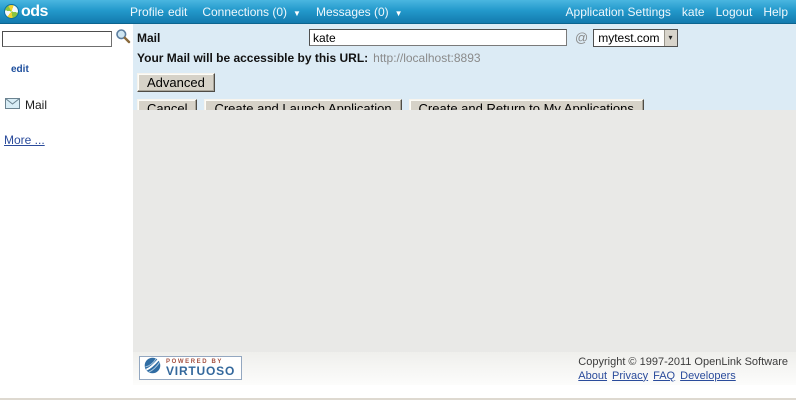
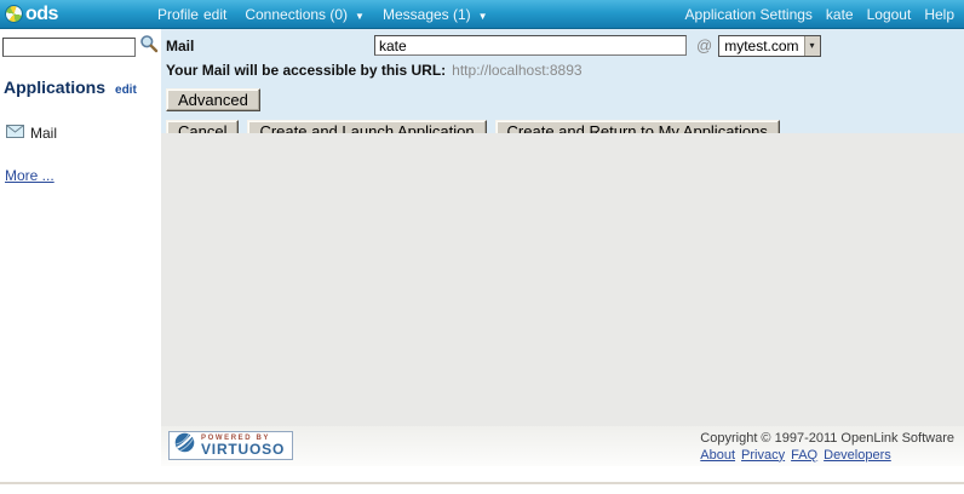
  ods
  Profile
  edit
  Connections (0)
  ▼
- Messages (0)
+ Messages (1)
  ▼
  Application Settings
  kate
  Logout
  Help
+ Applications
  edit
  Mail
  More ...
  Mail
  kate
  @
  mytest.com
  ▾
  Your Mail will be accessible by this URL: http://localhost:8893
  Advanced
  Cancel
  Create and Launch Application
  Create and Return to My Applications
  VIRTUOSO
  Copyright © 1997-2011 OpenLink Software
  About
  Privacy
  FAQ
  Developers
